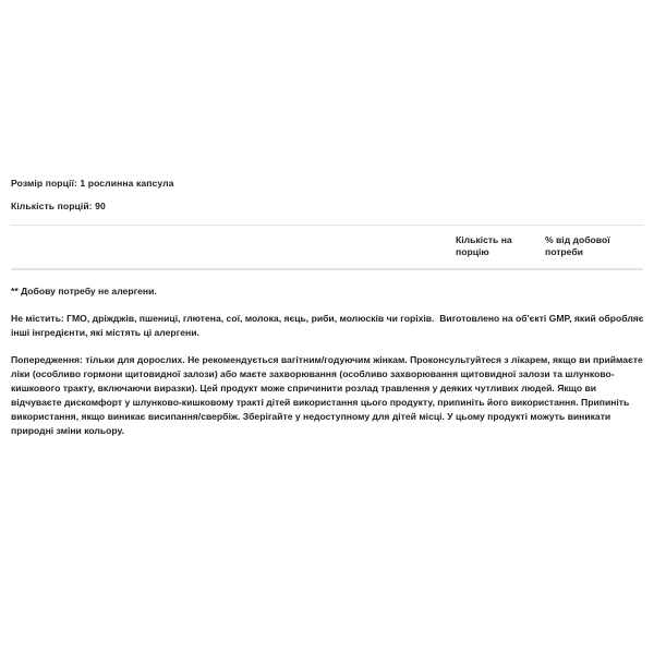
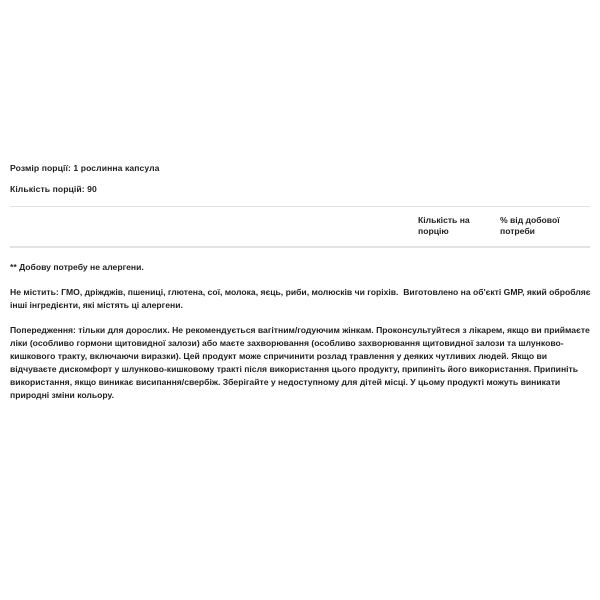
  Розмір порції: 1 рослинна капсула
  Кількість порцій: 90
  	Кількість на порцію	% від добової потреби
  ** Добову потребу не алергени.
  Не містить: ГМО, дріжджів, пшениці, глютена, сої, молока, яєць, риби, молюсків чи горіхів. Виготовлено на об'єкті GMP, який обробляє інші інгредієнти, які містять ці алергени.
- Попередження: тільки для дорослих. Не рекомендується вагітним/годуючим жінкам. Проконсультуйтеся з лікарем, якщо ви приймаєте ліки (особливо гормони щитовидної залози) або маєте захворювання (особливо захворювання щитовидної залози та шлунково-кишкового тракту, включаючи виразки). Цей продукт може спричинити розлад травлення у деяких чутливих людей. Якщо ви відчуваєте дискомфорт у шлунково-кишковому тракті дітей використання цього продукту, припиніть його використання. Припиніть використання, якщо виникає висипання/свербіж. Зберігайте у недоступному для дітей місці. У цьому продукті можуть виникати природні зміни кольору.
+ Попередження: тільки для дорослих. Не рекомендується вагітним/годуючим жінкам. Проконсультуйтеся з лікарем, якщо ви приймаєте ліки (особливо гормони щитовидної залози) або маєте захворювання (особливо захворювання щитовидної залози та шлунково-кишкового тракту, включаючи виразки). Цей продукт може спричинити розлад травлення у деяких чутливих людей. Якщо ви відчуваєте дискомфорт у шлунково-кишковому тракті після використання цього продукту, припиніть його використання. Припиніть використання, якщо виникає висипання/свербіж. Зберігайте у недоступному для дітей місці. У цьому продукті можуть виникати природні зміни кольору.
